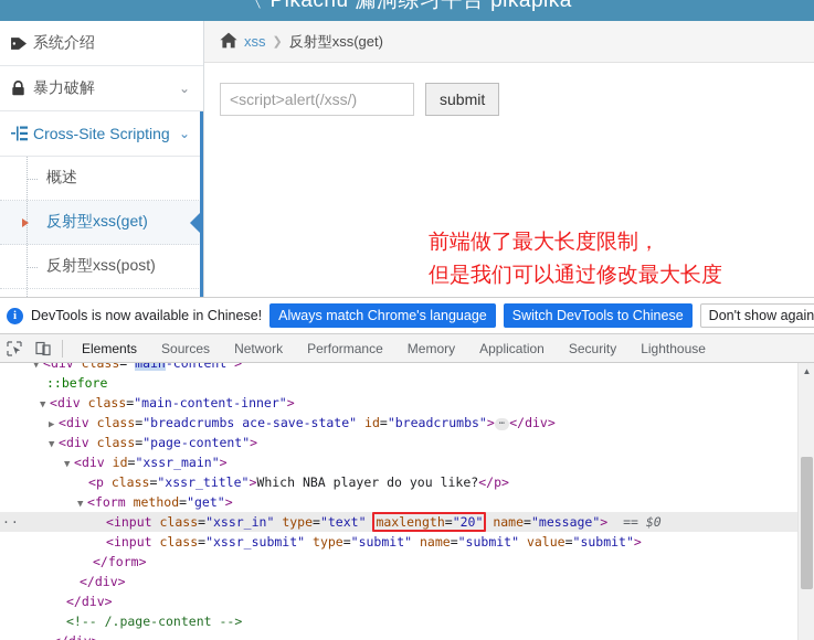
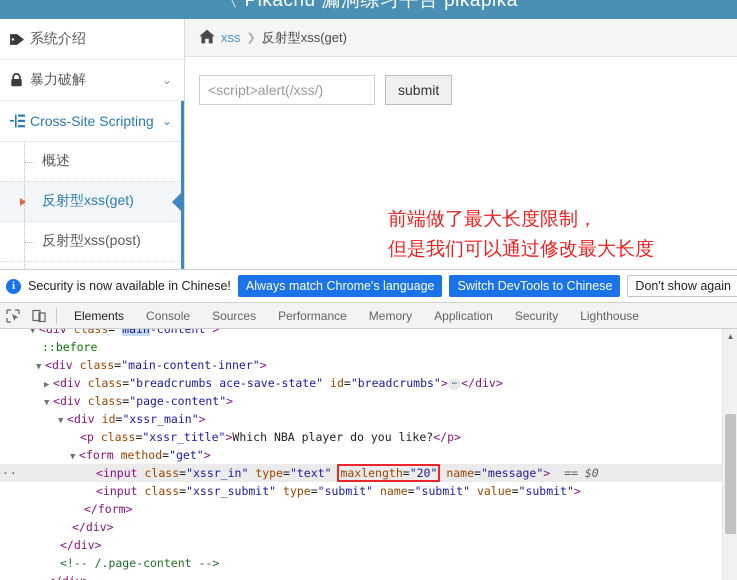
  〈 Pikachu 漏洞练习平台 pikapika
  系统介绍
  暴力破解
  ⌄
  Cross-Site Scripting
  ⌄
  概述
  反射型xss(get)
  反射型xss(post)
  xss
  ❯
  反射型xss(get)
  <script>alert(/xss/)
  submit
  前端做了最大长度限制，
  但是我们可以通过修改最大长度
  i
- DevTools is now available in Chinese!
+ Security is now available in Chinese!
  Always match Chrome's language
  Switch DevTools to Chinese
  Don't show again
  Elements
+ Console
  Sources
- Network
  Performance
  Memory
  Application
  Security
  Lighthouse
  <div class="main-content">
  ::before
  <div class="main-content-inner">
  <div class="breadcrumbs ace-save-state" id="breadcrumbs"> ⋯ </div>
  <div class="page-content">
  <div id="xssr_main">
  <p class="xssr_title">Which NBA player do you like?</p>
  <form method="get">
  ··
  <input class="xssr_in" type="text" maxlength="20" name="message"> == $0
  <input class="xssr_submit" type="submit" name="submit" value="submit">
  </form>
  </div>
  </div>
  <!-- /.page-content -->
  ▲
